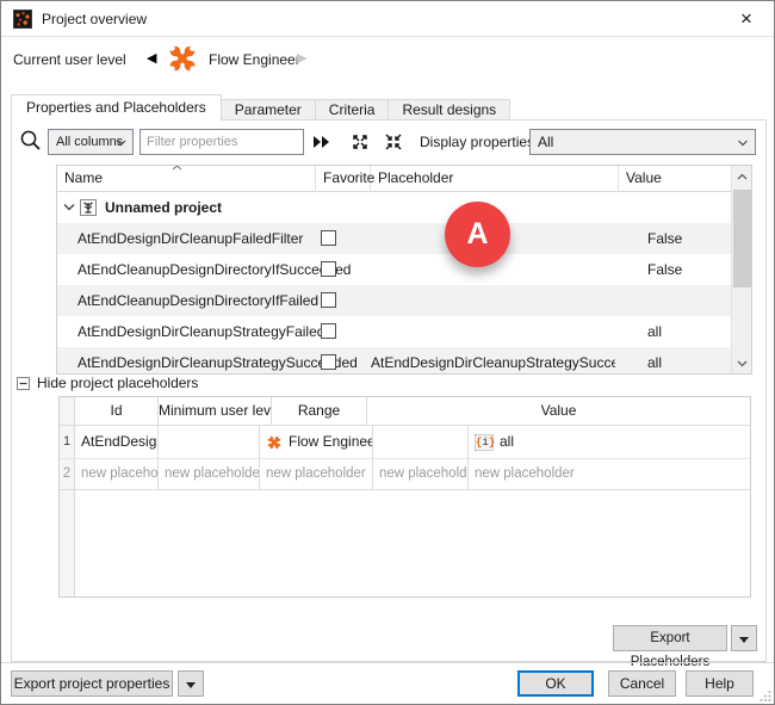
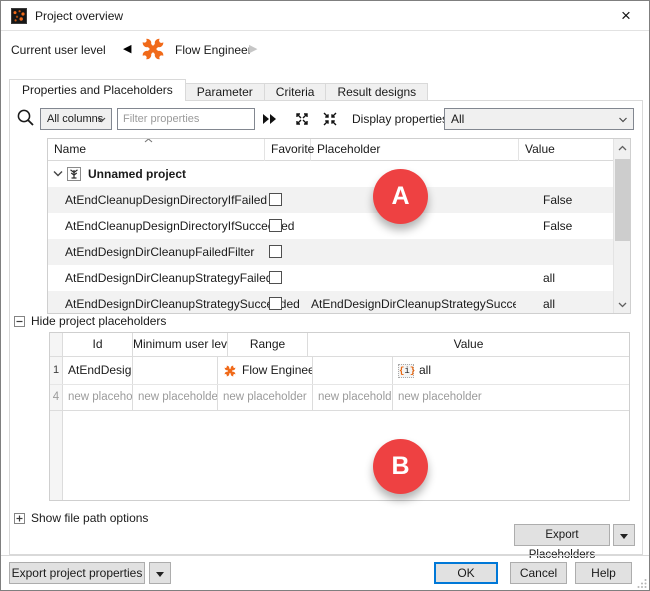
  Project overview
  ×
  Current user level
  ◀
  Flow Engineer
  ▶
  Properties and Placeholders
  Parameter
  Criteria
  Result designs
  All columns
  Filter properties
  Display propertie
  All
  Name
  Favorite
  Placeholder
  Value
  Unnamed project
- AtEndDesignDirCleanupFailedFilter
+ AtEndCleanupDesignDirectoryIfFailed
  False
  AtEndCleanupDesignDirectoryIfSucceed
  False
- AtEndCleanupDesignDirectoryIfFailed
+ AtEndDesignDirCleanupFailedFilter
  AtEndDesignDirCleanupStrategyFaile
  all
  AtEndDesignDirCleanupStrategySuccded
  AtEndDesignDirCleanupStrategySucce
  all
  Hide project placeholders
  Id
  Minimum user lev
  Range
  Value
  1
  Flow Enginee
  {i}
  all
- 2
+ 4
  new placeho
  new placeholde
  new placeholder
  new placehold
  new placeholder
+ Show file path options
  A
+ B
  Export project properties
  OK
  Cancel
  Help
